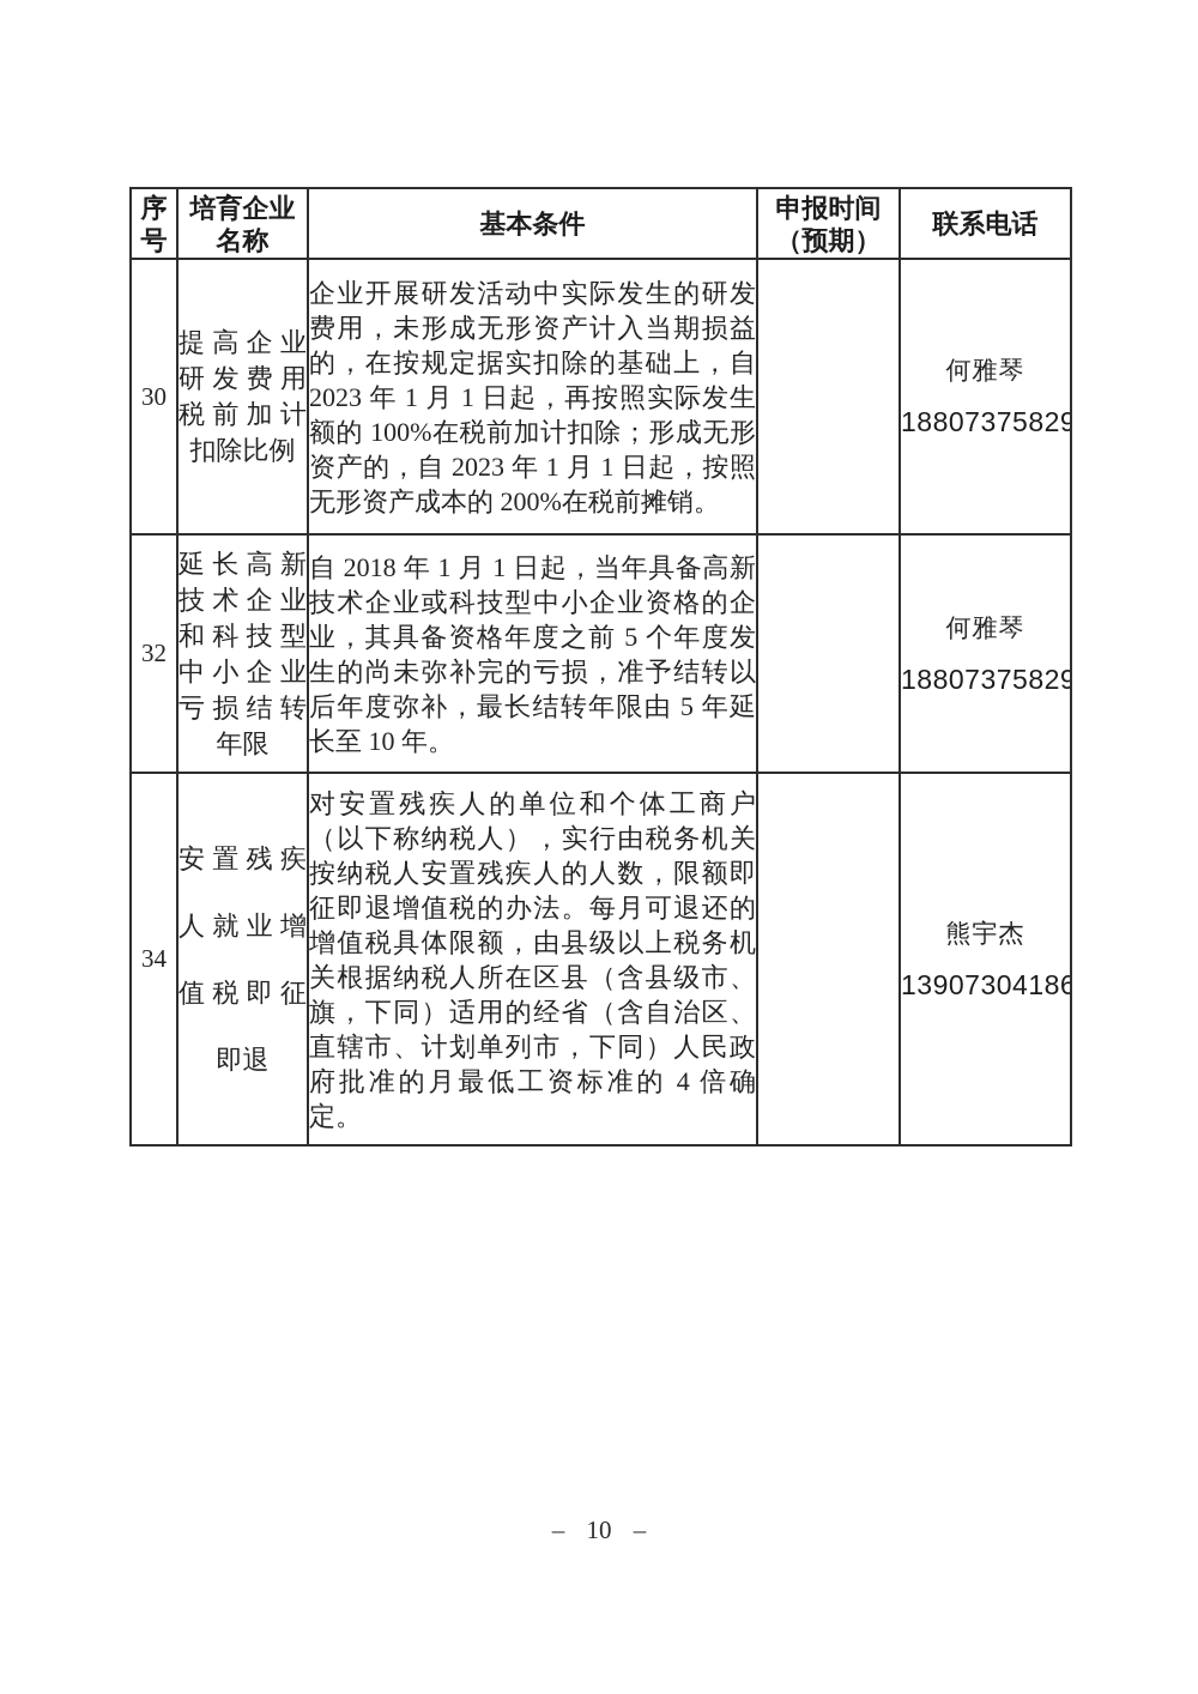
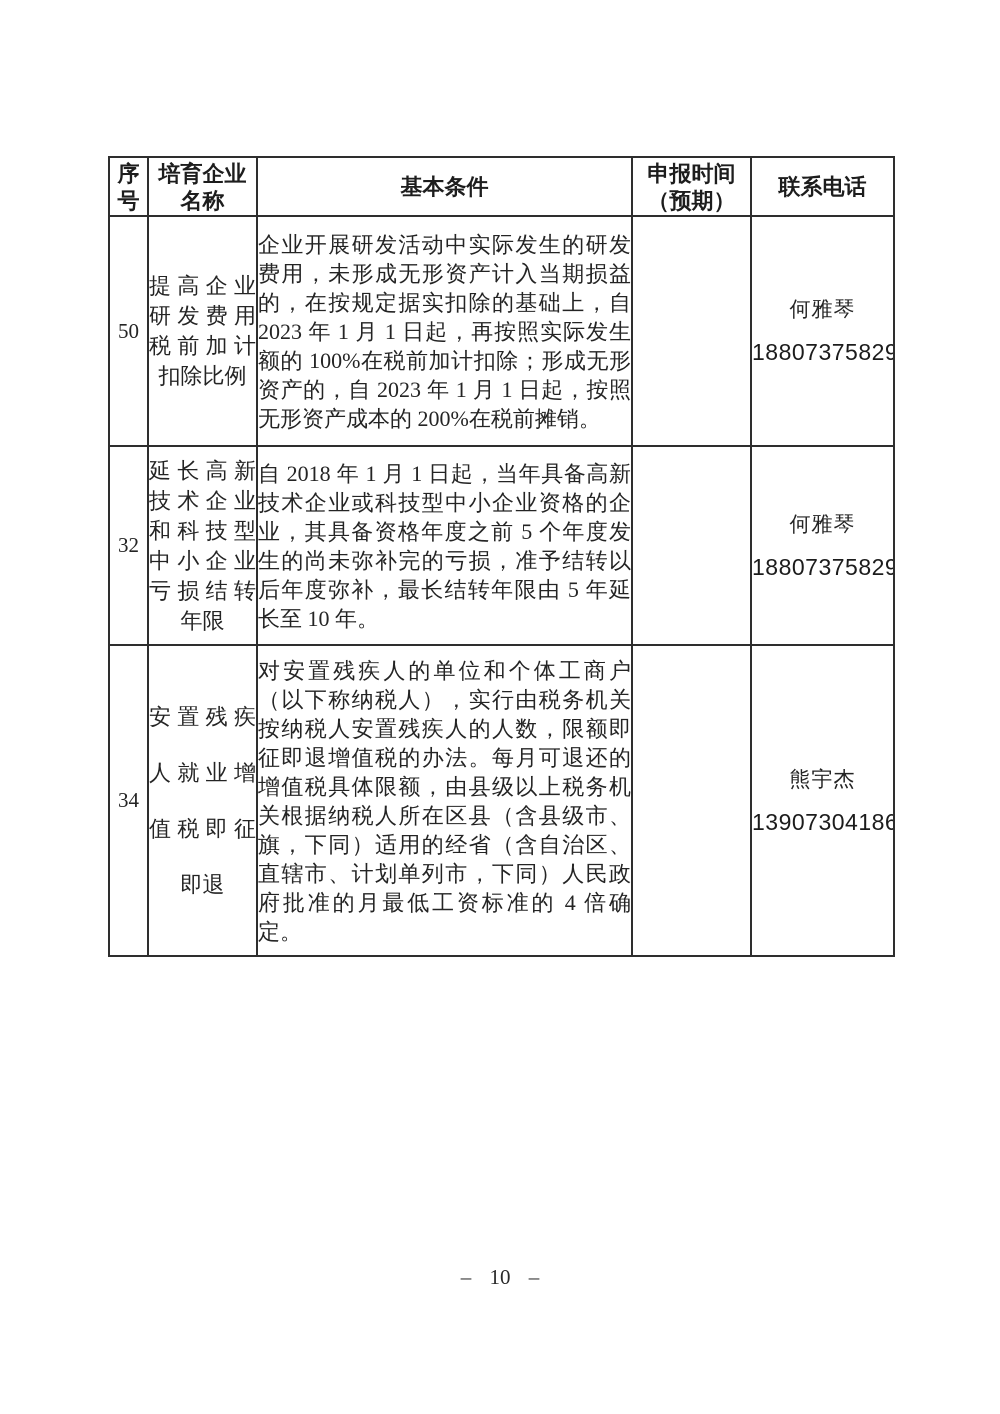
  序 号	培育企业 名称	基本条件	申报时间 （预期）	联系电话
- 30	提高企业研发费用税前加计扣除比例	企业开展研发活动中实际发生的研发费用，未形成无形资产计入当期损益的，在按规定据实扣除的基础上，自 2023 年 1 月 1 日起，再按照实际发生额的 100%在税前加计扣除；形成无形资产的，自 2023 年 1 月 1 日起，按照无形资产成本的 200%在税前摊销。		何雅琴 18807375829
+ 50	提高企业研发费用税前加计扣除比例	企业开展研发活动中实际发生的研发费用，未形成无形资产计入当期损益的，在按规定据实扣除的基础上，自 2023 年 1 月 1 日起，再按照实际发生额的 100%在税前加计扣除；形成无形资产的，自 2023 年 1 月 1 日起，按照无形资产成本的 200%在税前摊销。		何雅琴 18807375829
  32	延长高新技术企业和科技型中小企业亏损结转年限	自 2018 年 1 月 1 日起，当年具备高新技术企业或科技型中小企业资格的企业，其具备资格年度之前 5 个年度发生的尚未弥补完的亏损，准予结转以后年度弥补，最长结转年限由 5 年延长至 10 年。		何雅琴 18807375829
  34	安置残疾人就业增值税即征即退	对安置残疾人的单位和个体工商户（以下称纳税人），实行由税务机关按纳税人安置残疾人的人数，限额即征即退增值税的办法。每月可退还的增值税具体限额，由县级以上税务机关根据纳税人所在区县（含县级市、旗，下同）适用的经省（含自治区、直辖市、计划单列市，下同）人民政府批准的月最低工资标准的 4 倍确定。		熊宇杰 13907304186
  – 10 –
